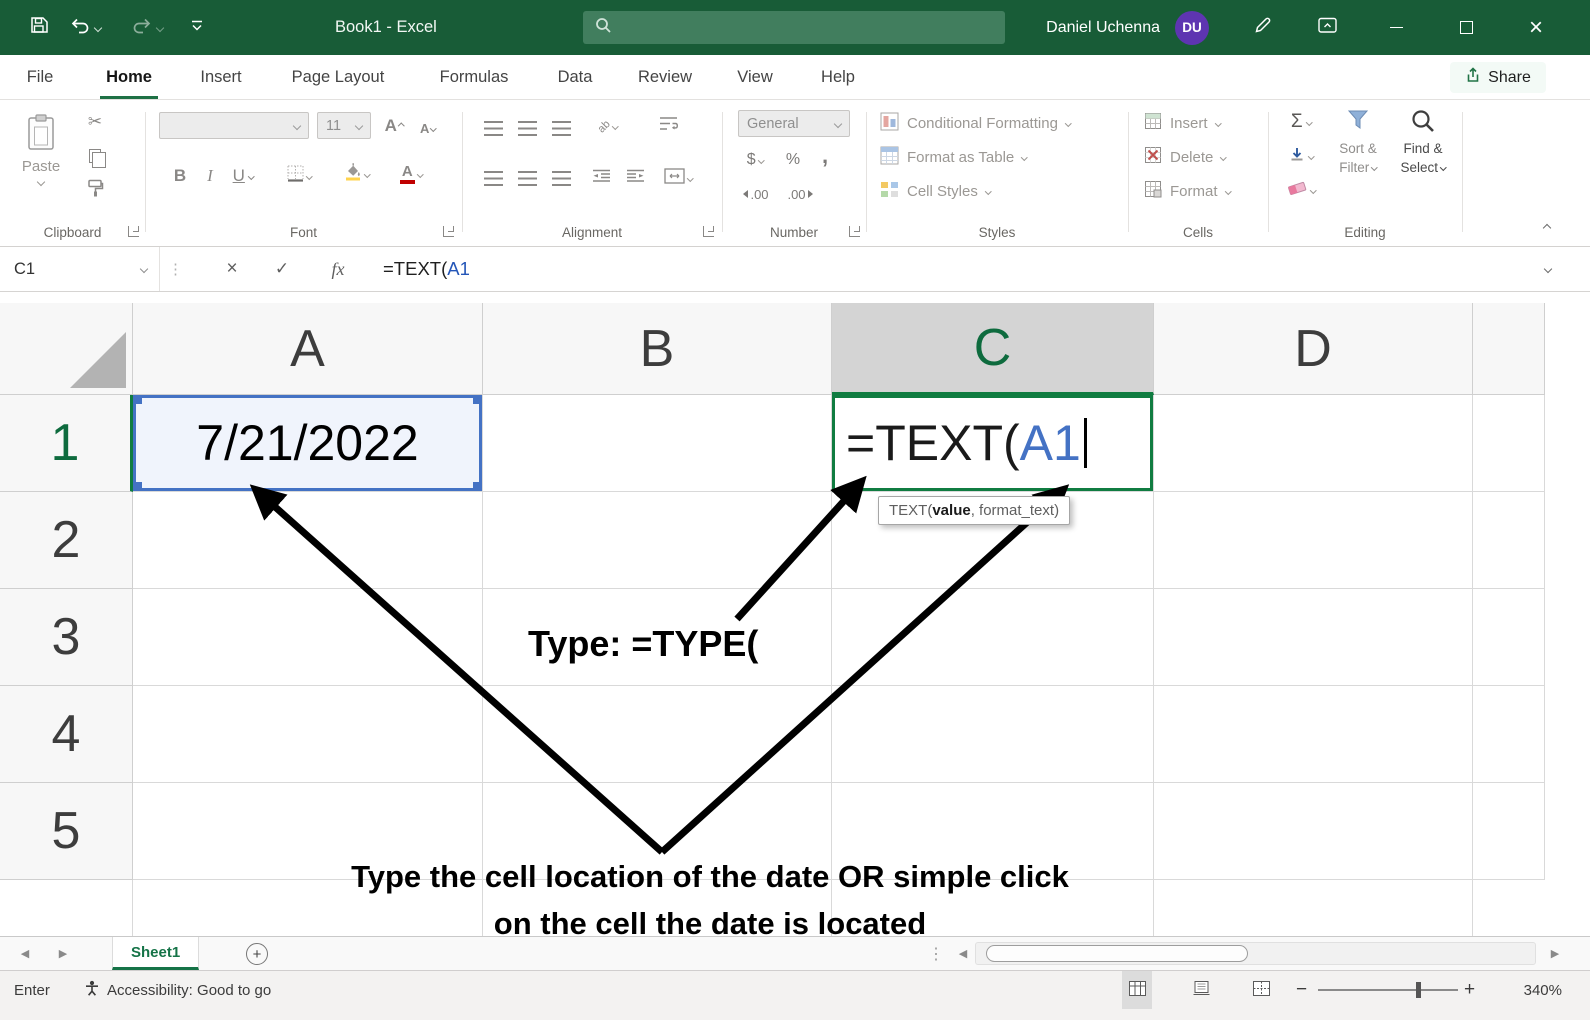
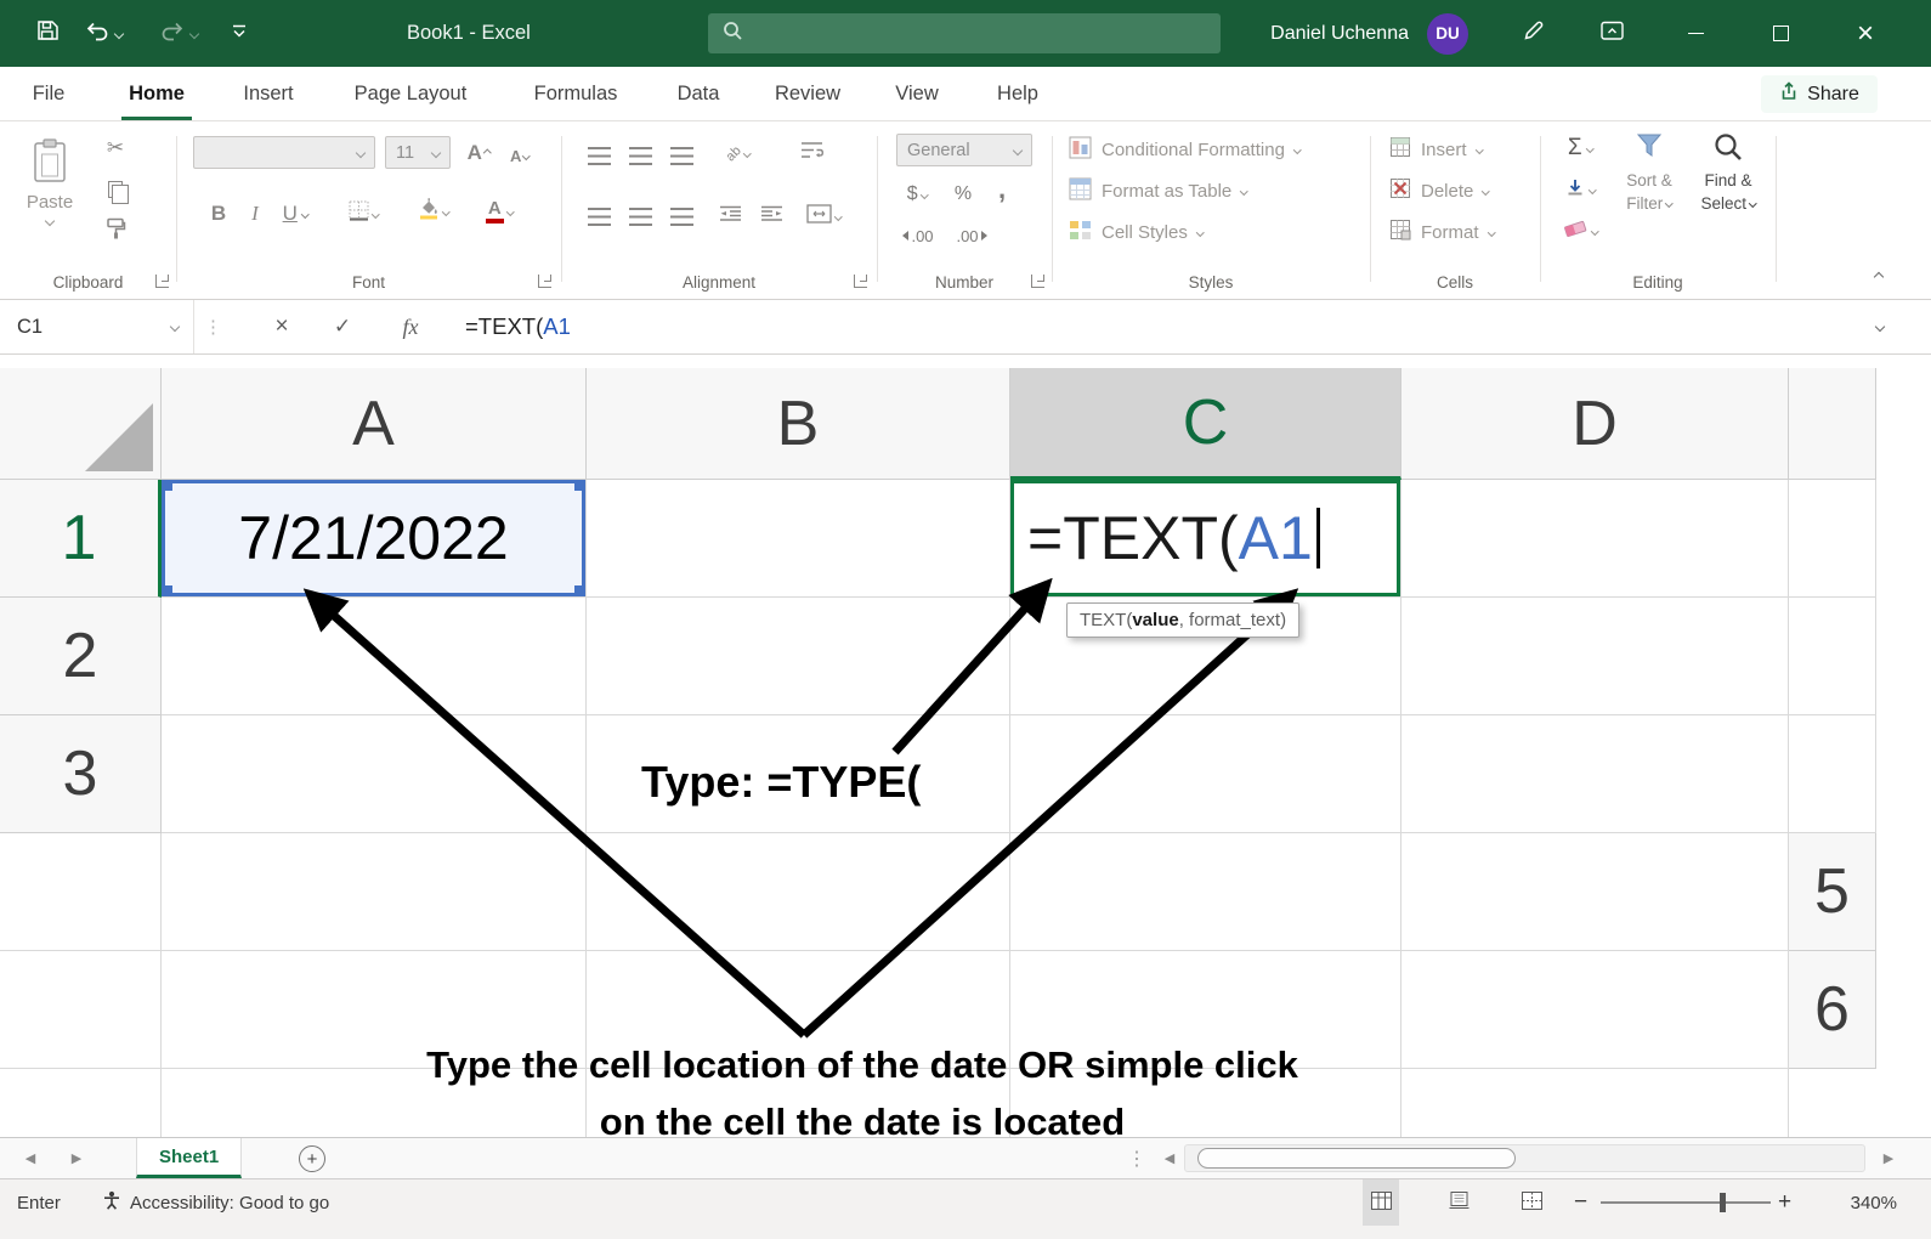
  Book1 - Excel
  Daniel Uchenna
  DU
  ×
  File
  Home
  Insert
  Page Layout
  Formulas
  Data
  Review
  View
  Help
  Share
  Paste
  ✂
  Clipboard
  11
  A
  A
  B
  I
  U
  A
  Font
  Alignment
  General
  $
  %
  ,
  .00
  .00
  Number
  Conditional Formatting
  Format as Table
  Cell Styles
  Styles
  Insert
  Delete
  Format
  Cells
  Σ
  Sort &
  Filter
  Find &
  Select
  Editing
  C1
  ⋮
  ×
  ✓
  fx
  =TEXT(
  A1
  A
  B
  C
  D
  1
  7/21/2022
  =TEXT(
  A1
  2
  3
- 4
  5
+ 6
  TEXT(value, format_text)
  Type: =TYPE(
  Type the cell location of the date OR simple click
  on the cell the date is located
  ◀
  ▶
  Sheet1
  +
  ⋮
  ◀
  ▶
  Enter
  Accessibility: Good to go
  −
  +
  340%
